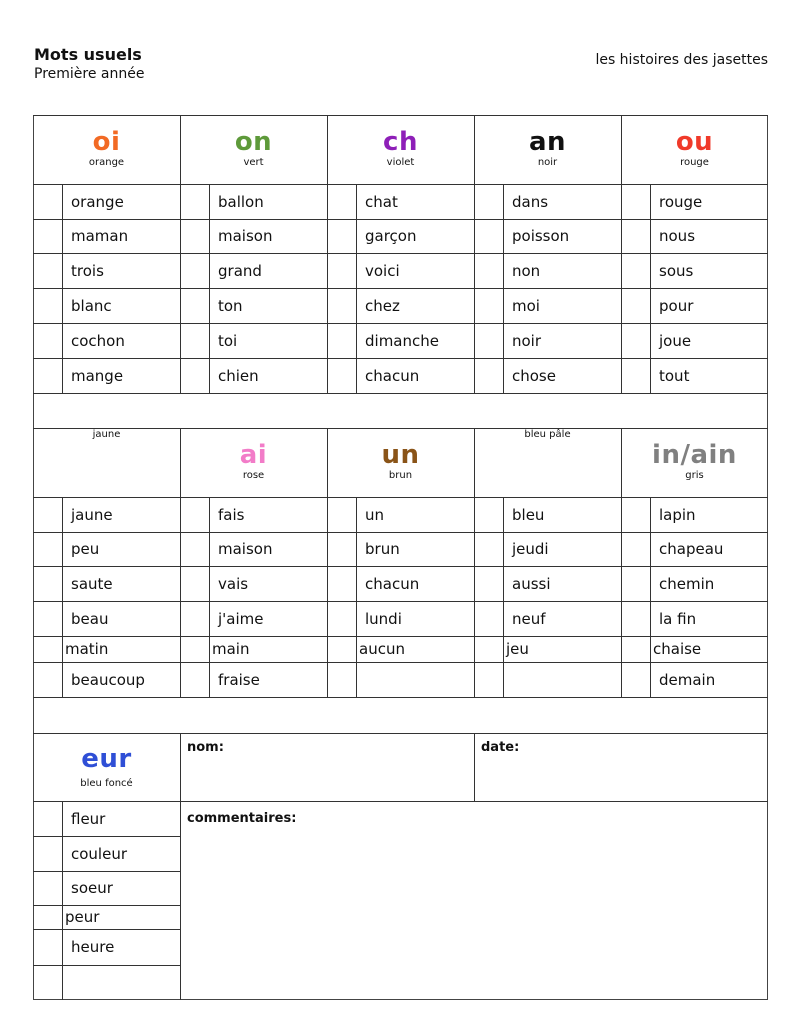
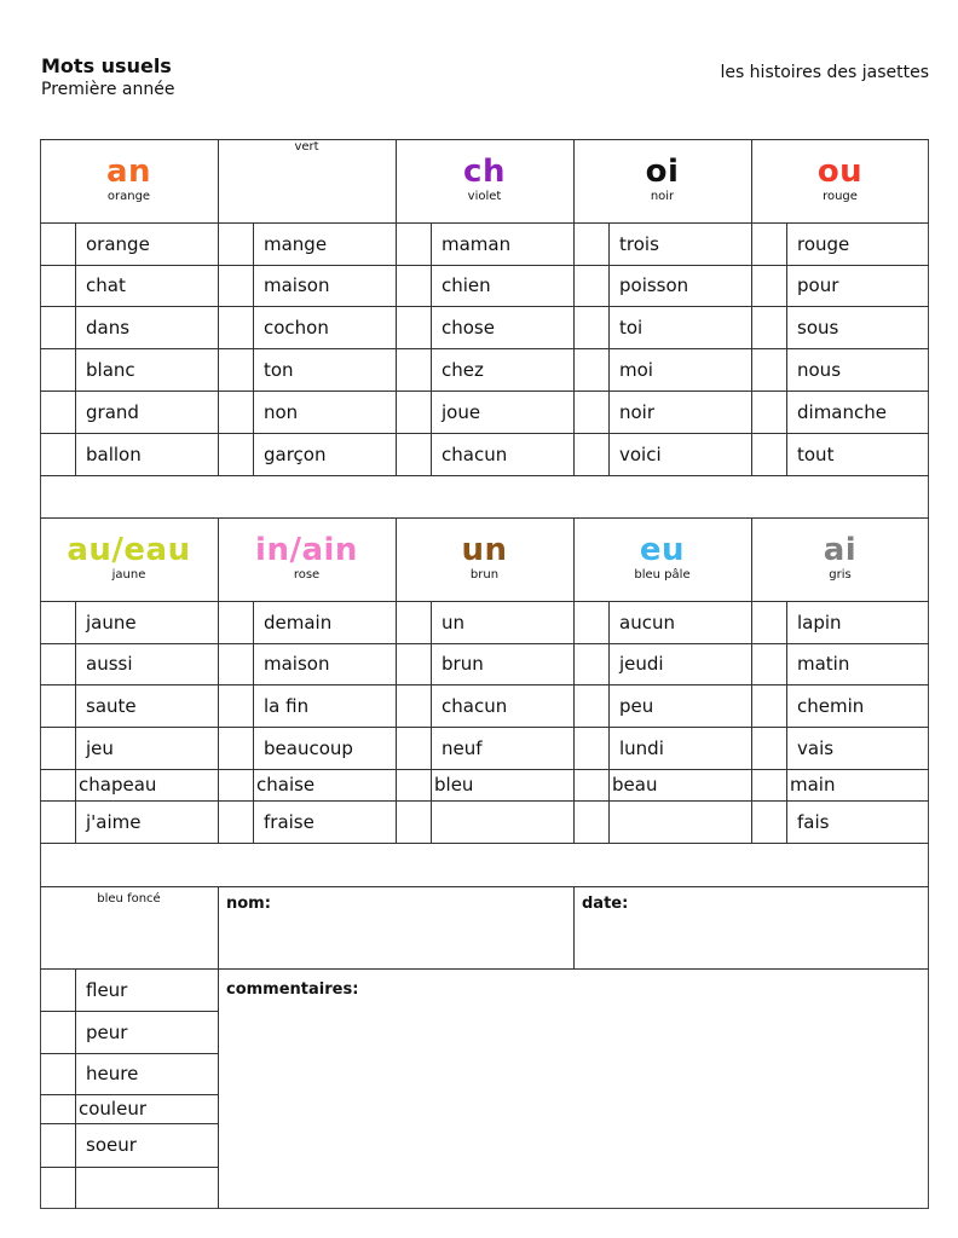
  Mots usuels
  Première année
  les histoires des jasettes
- oi
+ an
  orange
  orange
- maman
+ chat
- trois
+ dans
  blanc
- cochon
+ grand
- mange
+ ballon
- on
  vert
- ballon
+ mange
  maison
- grand
+ cochon
  ton
- toi
+ non
- chien
+ garçon
  ch
  violet
- chat
+ maman
- garçon
+ chien
- voici
+ chose
  chez
- dimanche
+ joue
  chacun
- an
+ oi
  noir
- dans
+ trois
  poisson
- non
+ toi
  moi
  noir
- chose
+ voici
  ou
  rouge
  rouge
- nous
+ pour
  sous
- pour
+ nous
- joue
+ dimanche
  tout
+ au/eau
  jaune
  jaune
- peu
+ aussi
  saute
- beau
+ jeu
- matin
+ chapeau
- beaucoup
+ j'aime
- ai
+ in/ain
  rose
- fais
+ demain
  maison
- vais
+ la fin
- j'aime
+ beaucoup
- main
+ chaise
  fraise
  un
  brun
  un
  brun
  chacun
- lundi
+ neuf
- aucun
+ bleu
+ eu
  bleu pâle
- bleu
+ aucun
  jeudi
- aussi
+ peu
- neuf
+ lundi
- jeu
+ beau
- in/ain
+ ai
  gris
  lapin
- chapeau
+ matin
  chemin
- la fin
+ vais
- chaise
+ main
- demain
+ fais
- eur
  bleu foncé
  fleur
- couleur
+ peur
- soeur
+ heure
- peur
+ couleur
- heure
+ soeur
  nom:
  date:
  commentaires:
